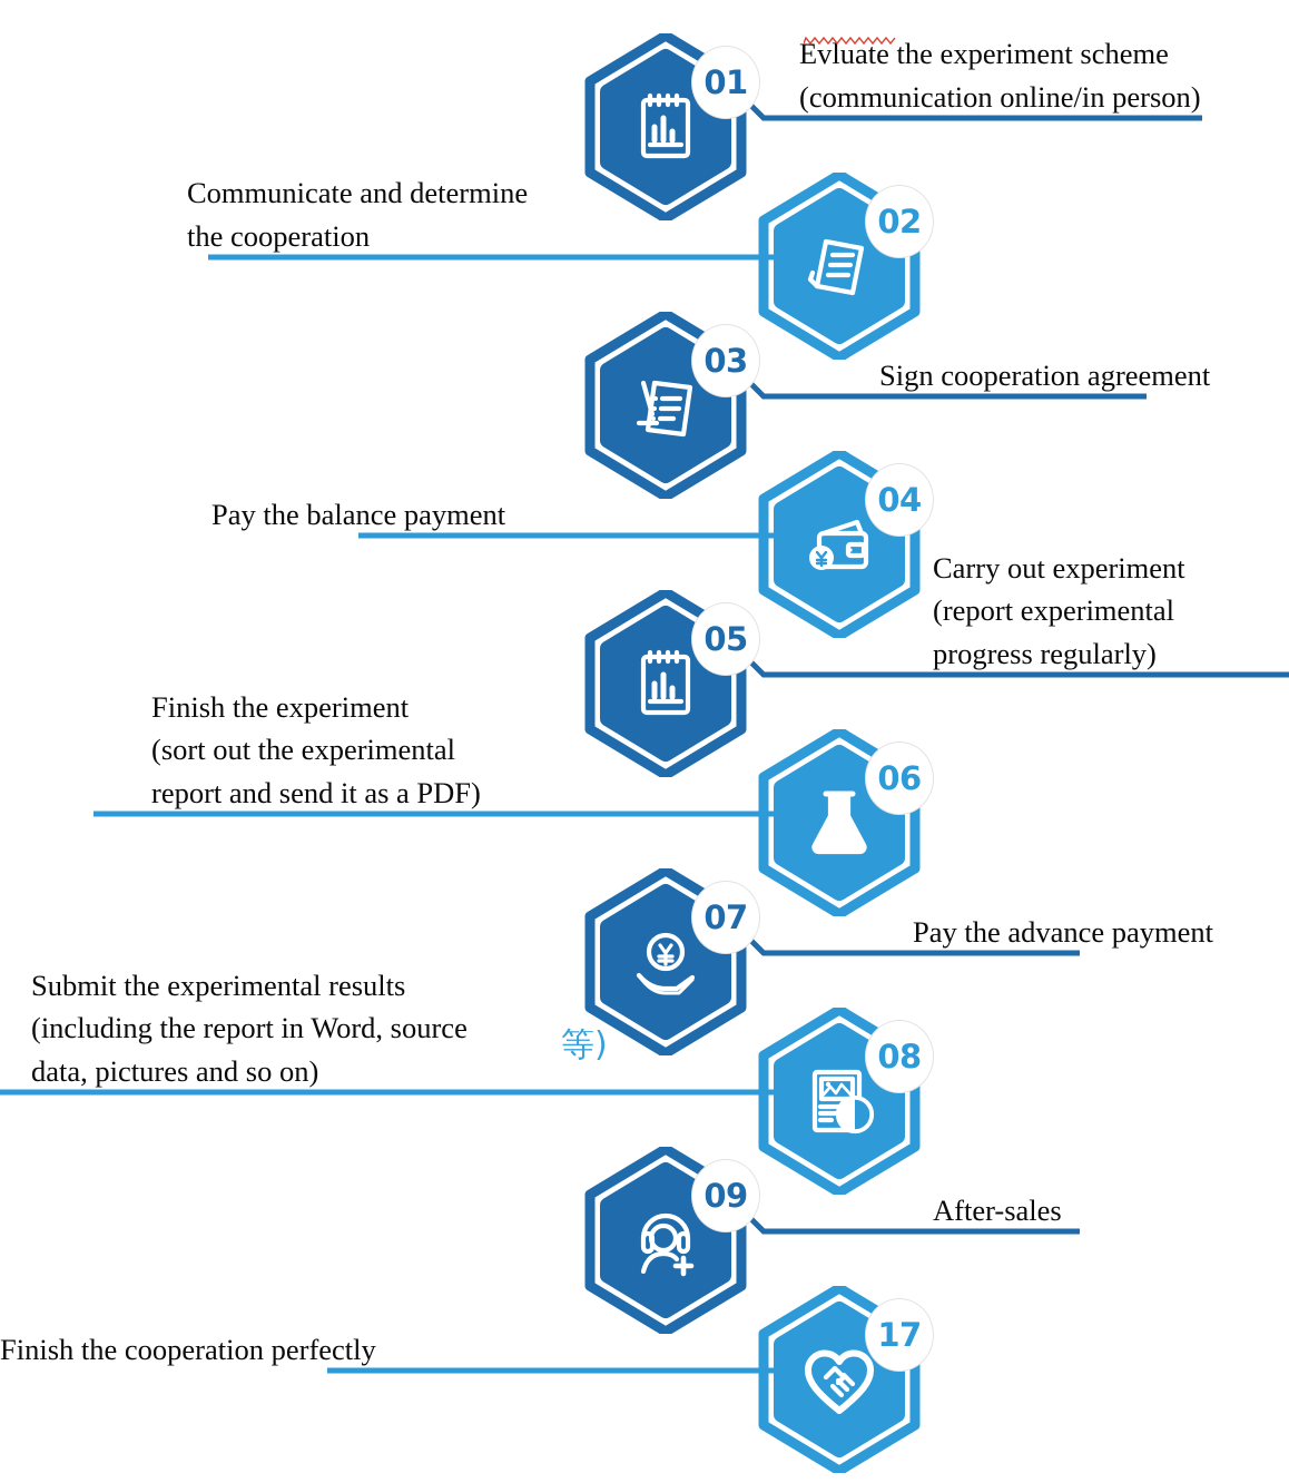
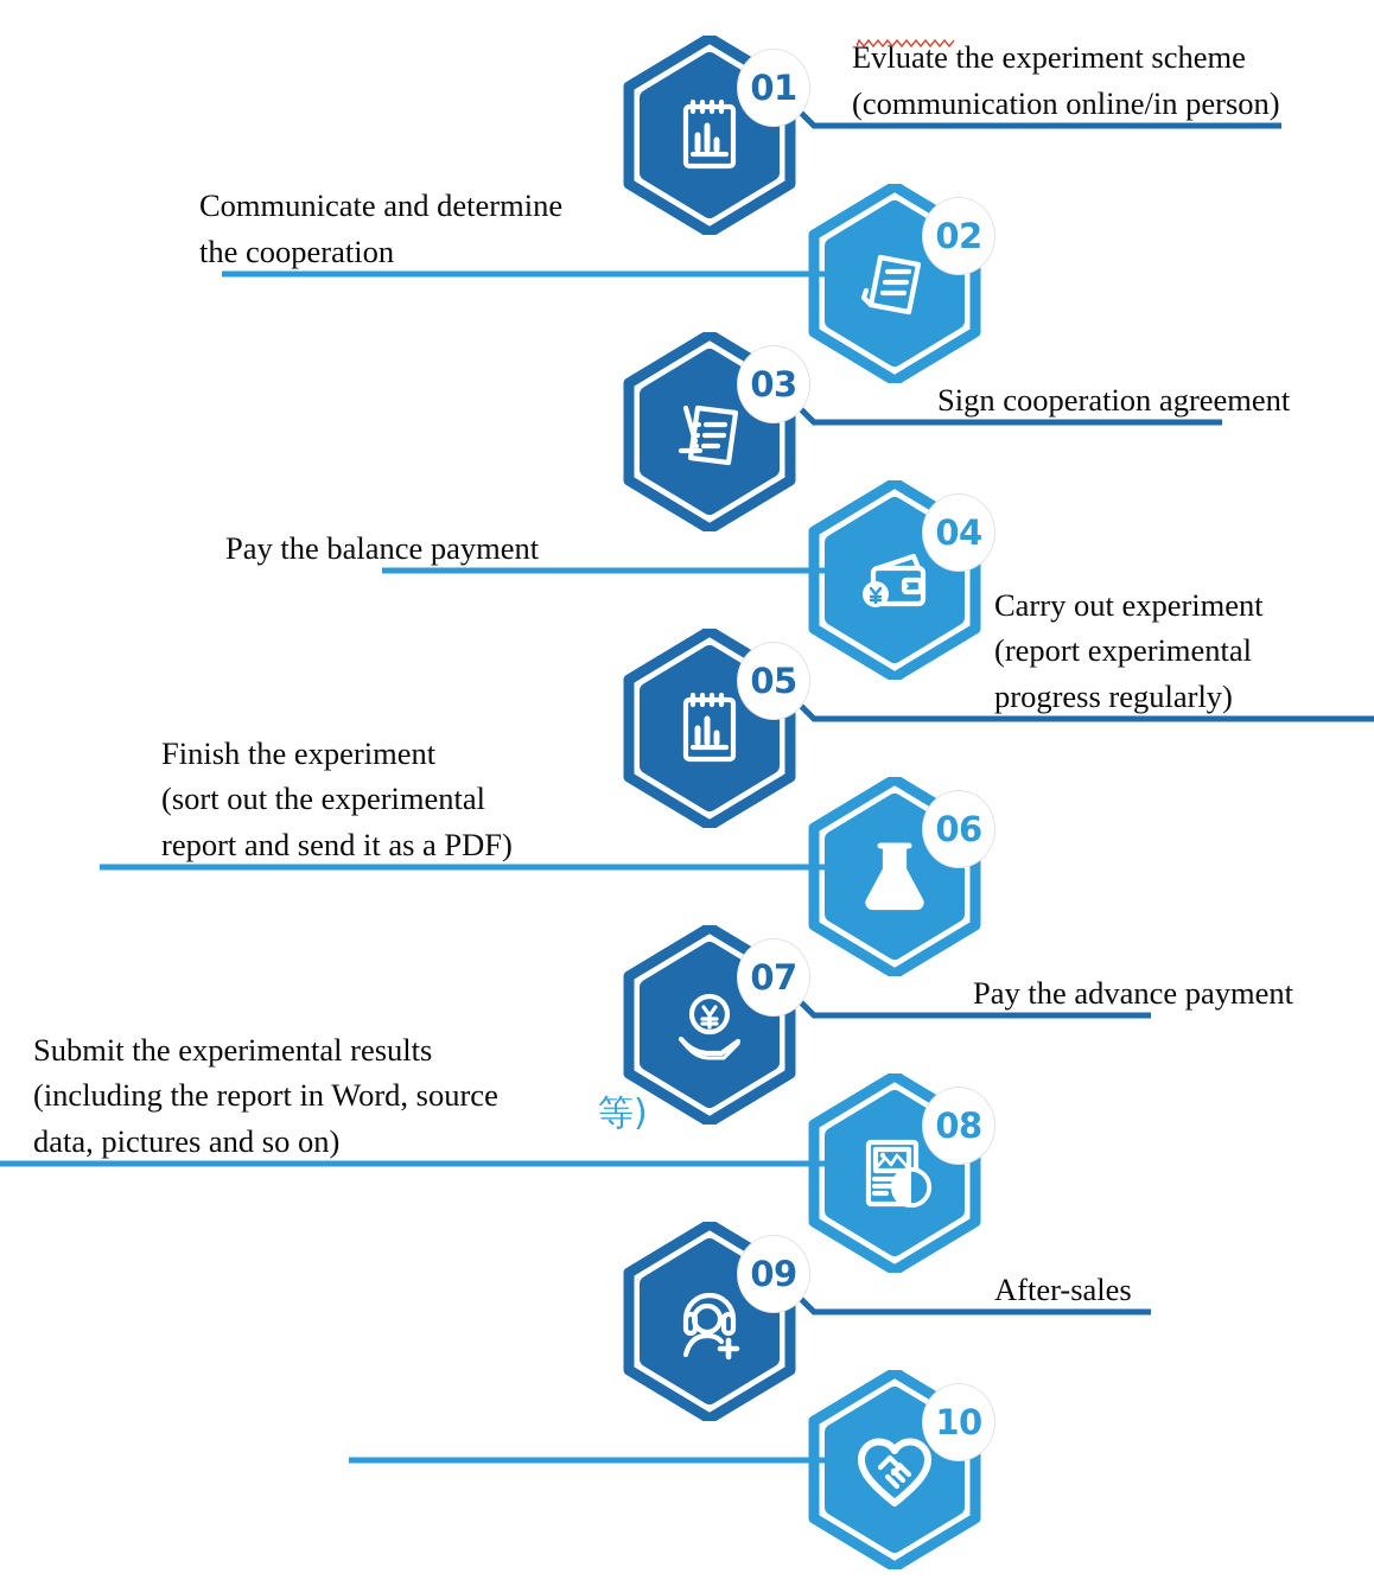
  01
  Evluate the experiment scheme
  (communication online/in person)
  02
  Communicate and determine
  the cooperation
  03
  Sign cooperation agreement
  04
  Pay the balance payment
  05
  Carry out experiment
  (report experimental
  progress regularly)
  06
  Finish the experiment
  (sort out the experimental
  report and send it as a PDF)
  07
  Pay the advance payment
  08
  Submit the experimental results
  (including the report in Word, source
  data, pictures and so on)
  09
  After-sales
- 17
+ 10
- Finish the cooperation perfectly
  等)
